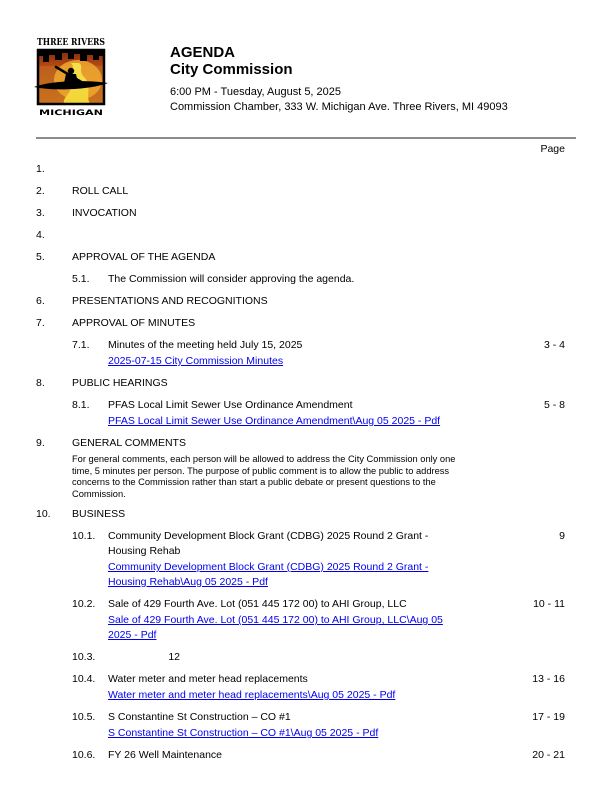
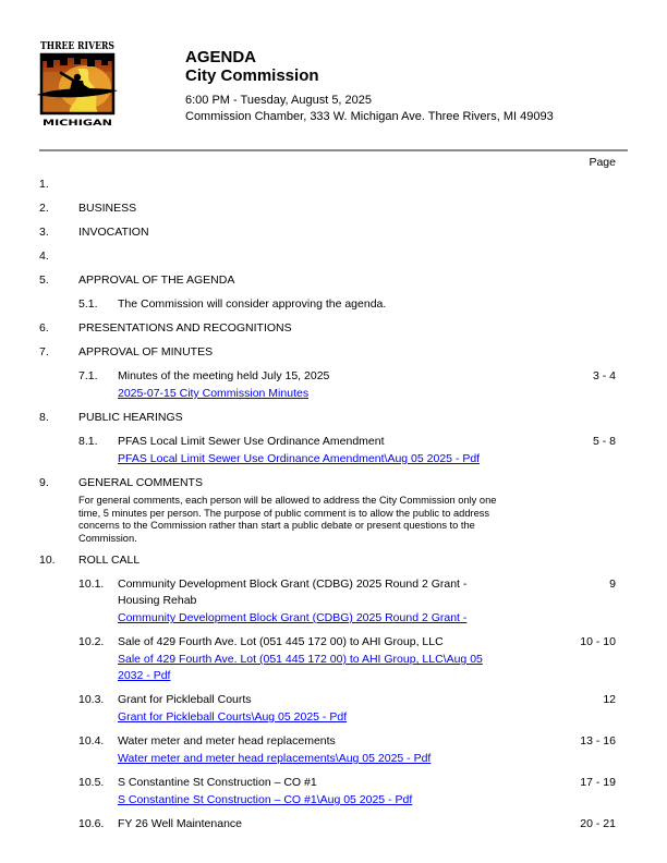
  THREE RIVERS
  MICHIGAN
  AGENDA
  City Commission
  6:00 PM - Tuesday, August 5, 2025
  Commission Chamber, 333 W. Michigan Ave. Three Rivers, MI 49093
  Page
  1.
  2.
- ROLL CALL
+ BUSINESS
  3.
  INVOCATION
  4.
  5.
  APPROVAL OF THE AGENDA
  5.1.
  The Commission will consider approving the agenda.
  6.
  PRESENTATIONS AND RECOGNITIONS
  7.
  APPROVAL OF MINUTES
  7.1.
  Minutes of the meeting held July 15, 2025
  2025-07-15 City Commission Minutes
  3 - 4
  8.
  PUBLIC HEARINGS
  8.1.
  PFAS Local Limit Sewer Use Ordinance Amendment
  PFAS Local Limit Sewer Use Ordinance Amendment\Aug 05 2025 - Pdf
  5 - 8
  9.
  GENERAL COMMENTS
  For general comments, each person will be allowed to address the City Commission only one
  time, 5 minutes per person. The purpose of public comment is to allow the public to address
  concerns to the Commission rather than start a public debate or present questions to the
  Commission.
  10.
- BUSINESS
+ ROLL CALL
  10.1.
  Community Development Block Grant (CDBG) 2025 Round 2 Grant -
  Housing Rehab
  Community Development Block Grant (CDBG) 2025 Round 2 Grant -
- Housing Rehab\Aug 05 2025 - Pdf
  9
  10.2.
  Sale of 429 Fourth Ave. Lot (051 445 172 00) to AHI Group, LLC
  Sale of 429 Fourth Ave. Lot (051 445 172 00) to AHI Group, LLC\Aug 05
- 2025 - Pdf
+ 2032 - Pdf
- 10 - 11
+ 10 - 10
  10.3.
+ Grant for Pickleball Courts
+ Grant for Pickleball Courts\Aug 05 2025 - Pdf
  12
  10.4.
  Water meter and meter head replacements
  Water meter and meter head replacements\Aug 05 2025 - Pdf
  13 - 16
  10.5.
  S Constantine St Construction – CO #1
  S Constantine St Construction – CO #1\Aug 05 2025 - Pdf
  17 - 19
  10.6.
  FY 26 Well Maintenance
  20 - 21
